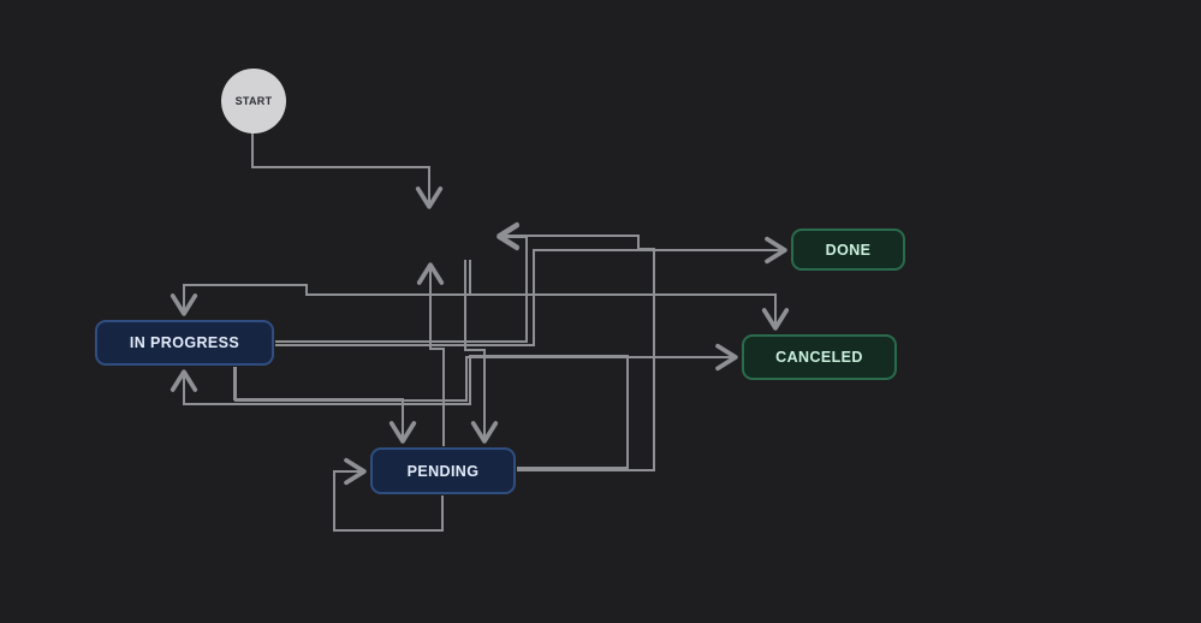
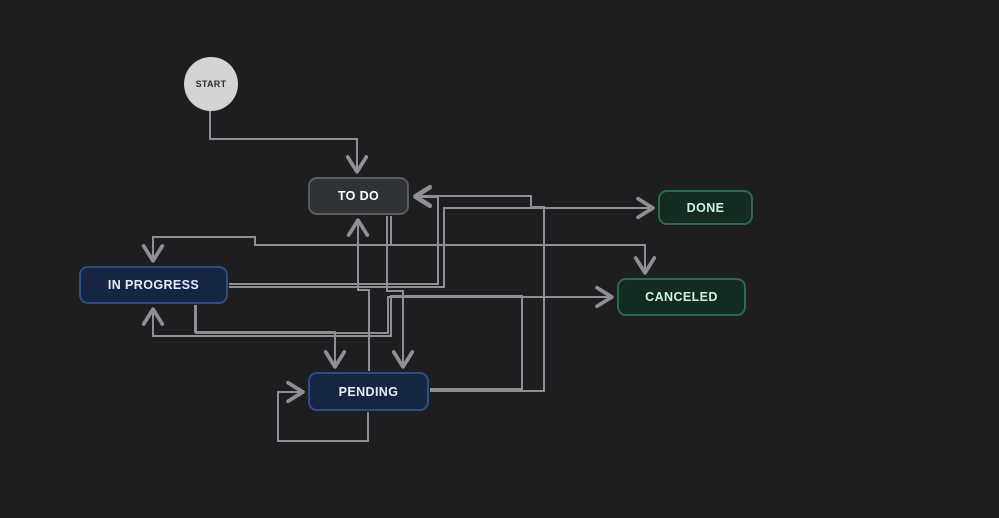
  START
+ TO DO
  IN PROGRESS
  PENDING
  DONE
  CANCELED
